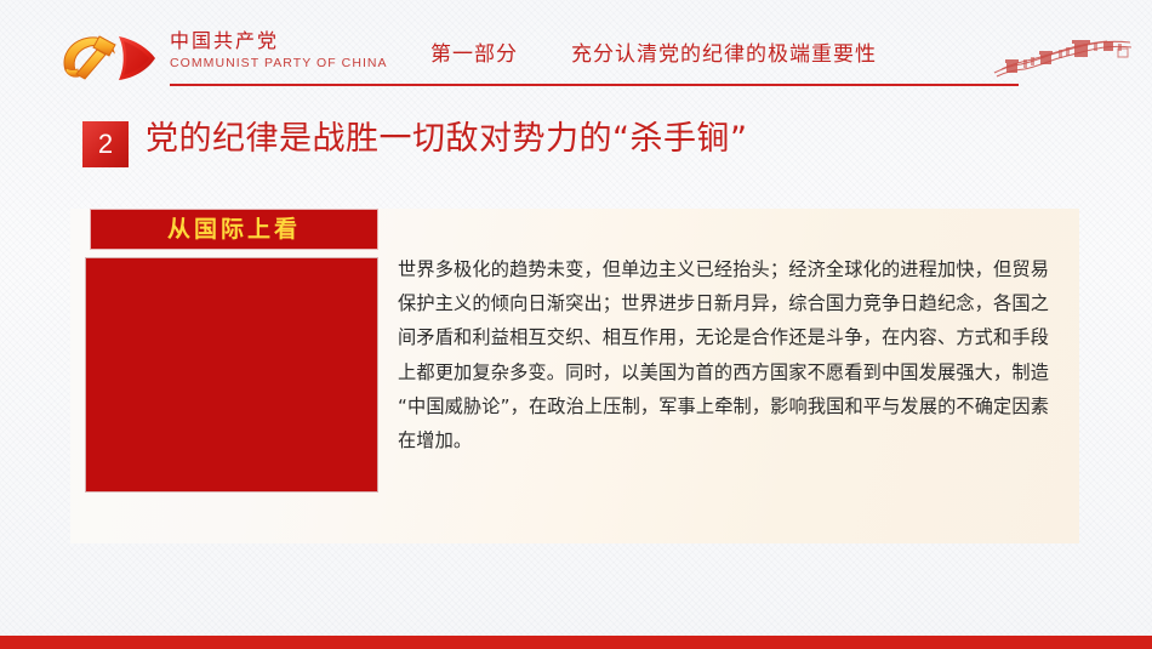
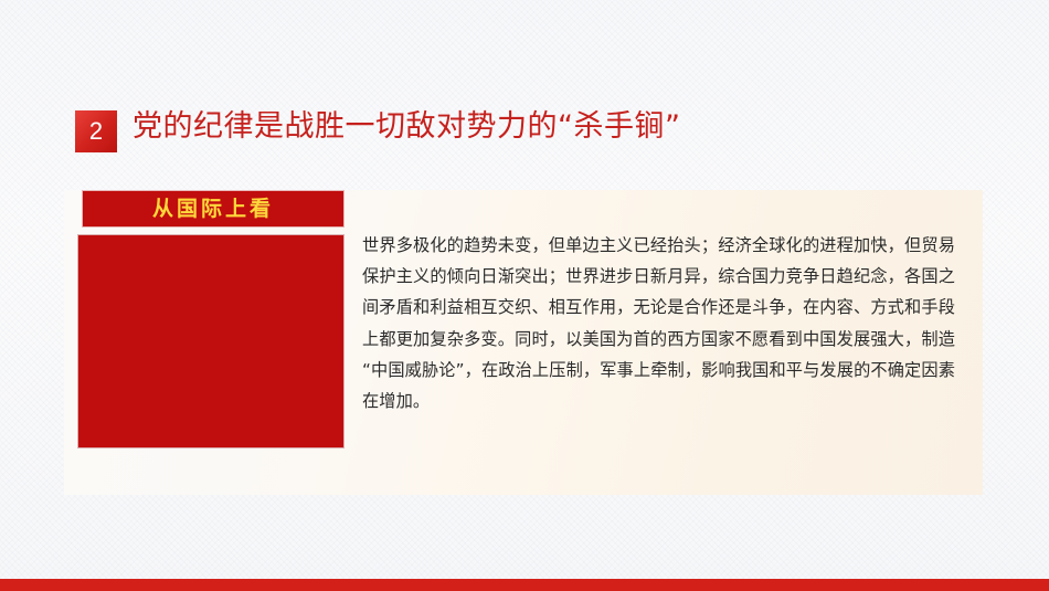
- 中国共产党
- COMMUNIST PARTY OF CHINA
- 第一部分 充分认清党的纪律的极端重要性
  2
  党的纪律是战胜一切敌对势力的“杀手锏”
  从国际上看
  世界多极化的趋势未变，但单边主义已经抬头；经济全球化的进程加快，但贸易保护主义的倾向日渐突出；世界进步日新月异，综合国力竞争日趋纪念，各国之间矛盾和利益相互交织、相互作用，无论是合作还是斗争，在内容、方式和手段上都更加复杂多变。同时，以美国为首的西方国家不愿看到中国发展强大，制造“中国威胁论”，在政治上压制，军事上牵制，影响我国和平与发展的不确定因素在增加。
